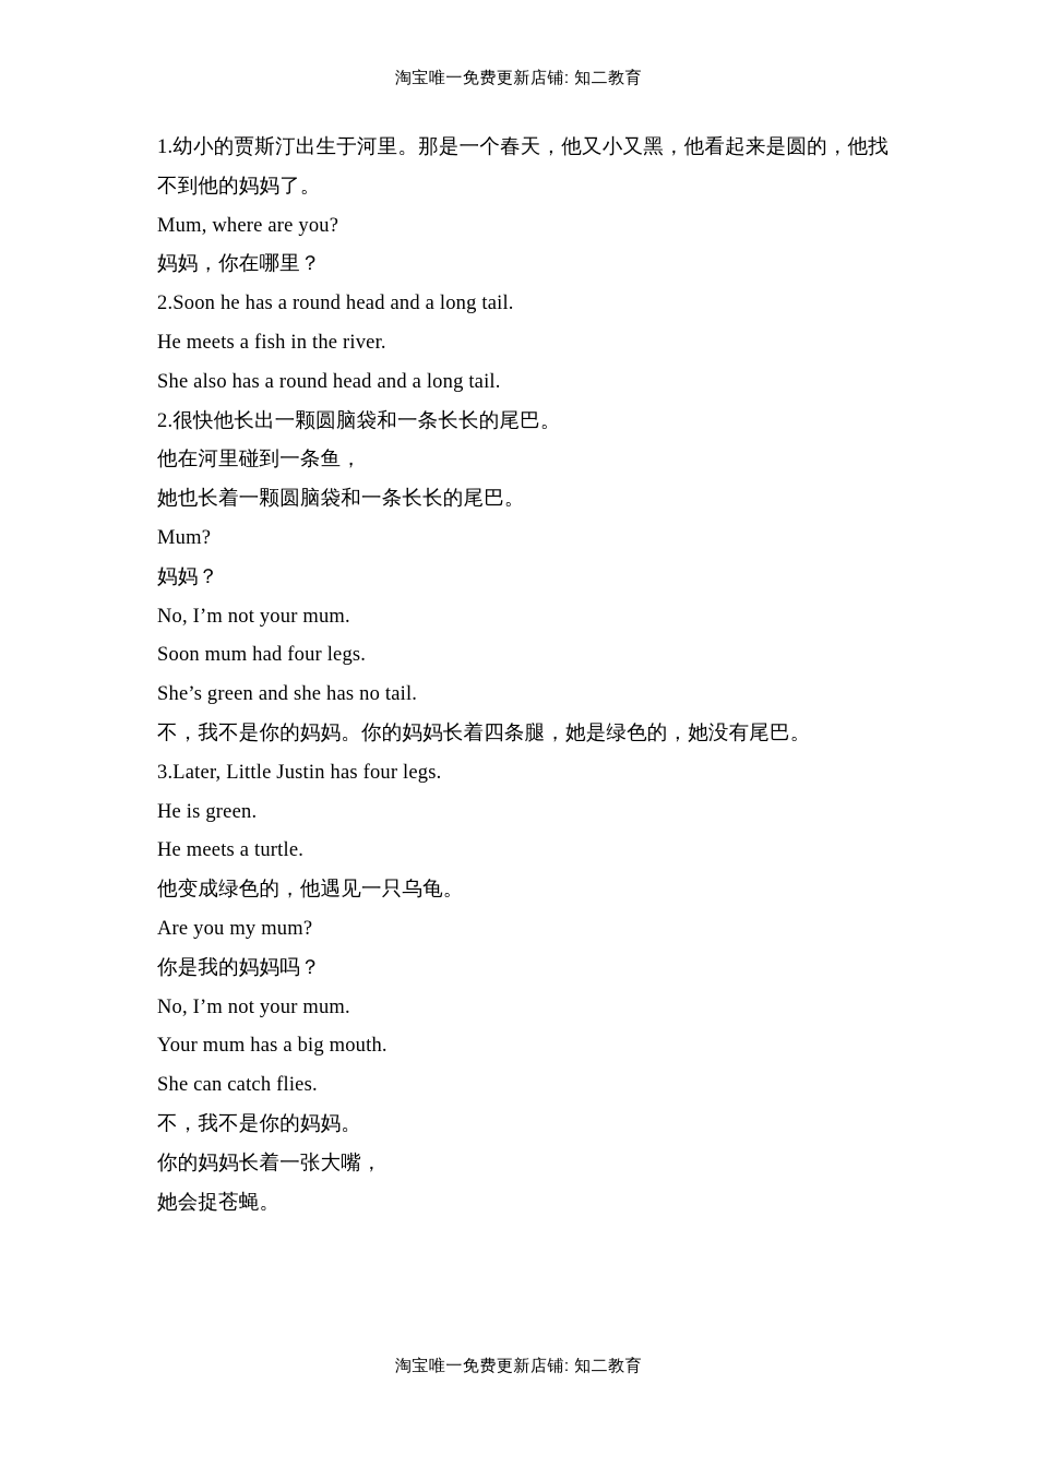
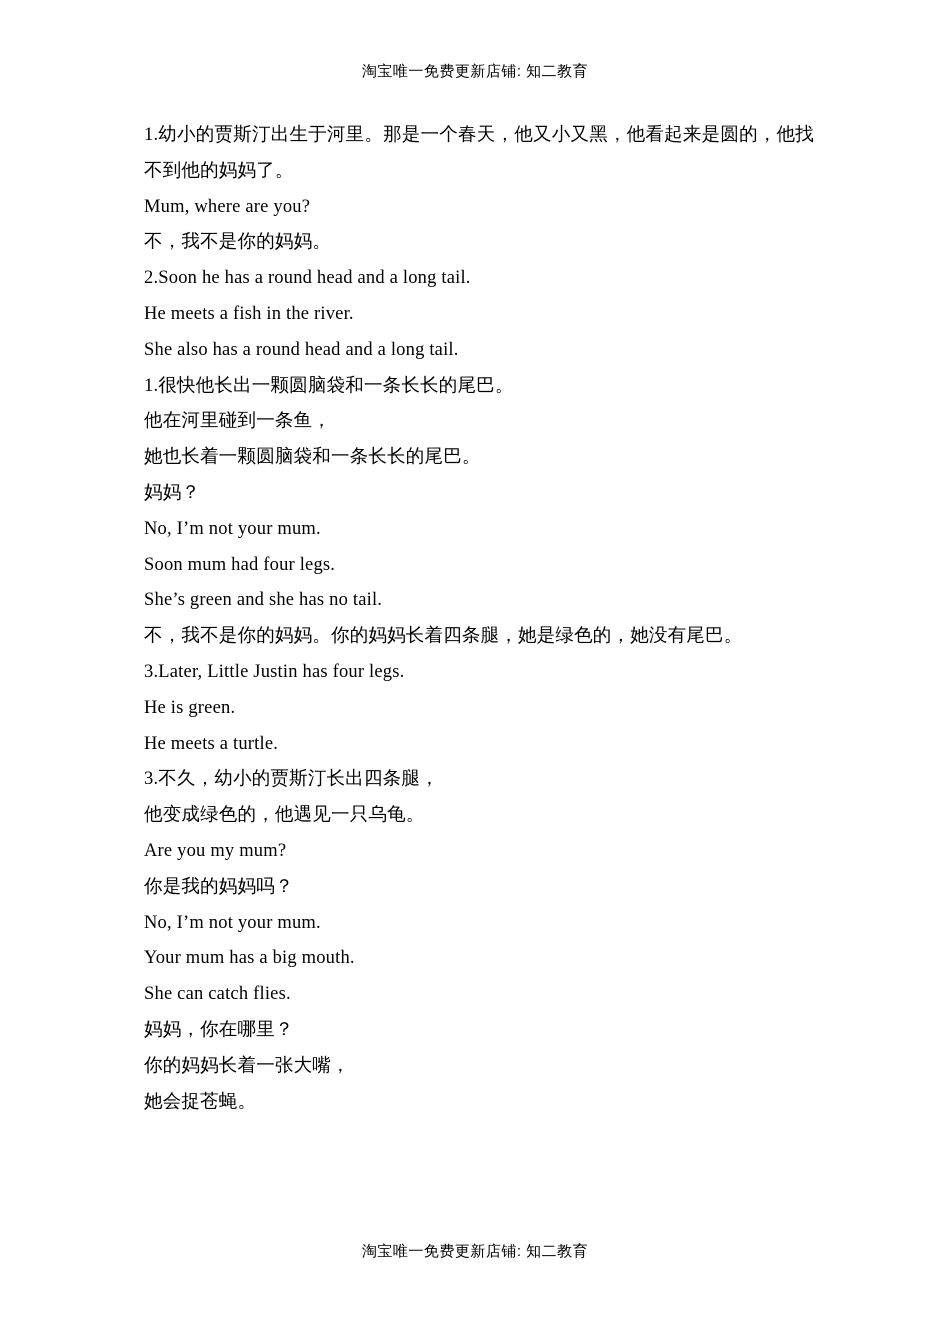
  淘宝唯一免费更新店铺: 知二教育
  1.幼小的贾斯汀出生于河里。那是一个春天，他又小又黑，他看起来是圆的，他找不到他的妈妈了。
  Mum, where are you?
- 妈妈，你在哪里？
+ 不，我不是你的妈妈。
  2.Soon he has a round head and a long tail.
  He meets a fish in the river.
  She also has a round head and a long tail.
- 2.很快他长出一颗圆脑袋和一条长长的尾巴。
+ 1.很快他长出一颗圆脑袋和一条长长的尾巴。
  他在河里碰到一条鱼，
  她也长着一颗圆脑袋和一条长长的尾巴。
- Mum?
  妈妈？
  No, I’m not your mum.
  Soon mum had four legs.
  She’s green and she has no tail.
  不，我不是你的妈妈。你的妈妈长着四条腿，她是绿色的，她没有尾巴。
  3.Later, Little Justin has four legs.
  He is green.
  He meets a turtle.
+ 3.不久，幼小的贾斯汀长出四条腿，
  他变成绿色的，他遇见一只乌龟。
  Are you my mum?
  你是我的妈妈吗？
  No, I’m not your mum.
  Your mum has a big mouth.
  She can catch flies.
- 不，我不是你的妈妈。
+ 妈妈，你在哪里？
  你的妈妈长着一张大嘴，
  她会捉苍蝇。
  淘宝唯一免费更新店铺: 知二教育
